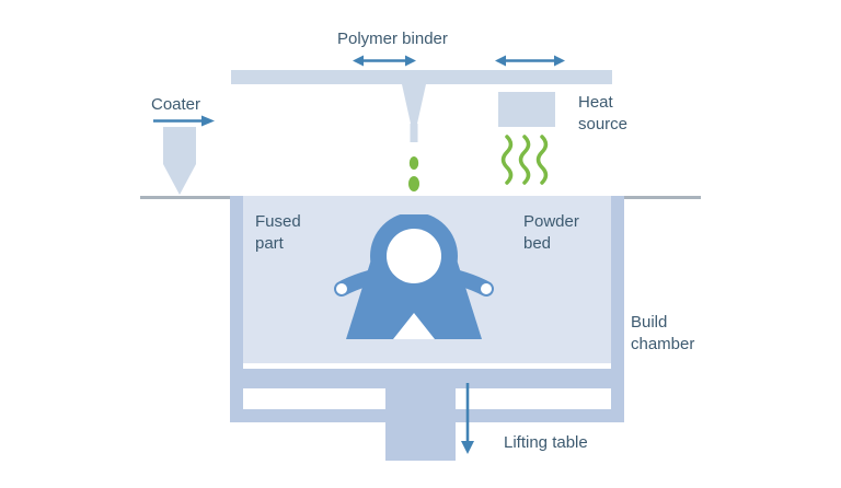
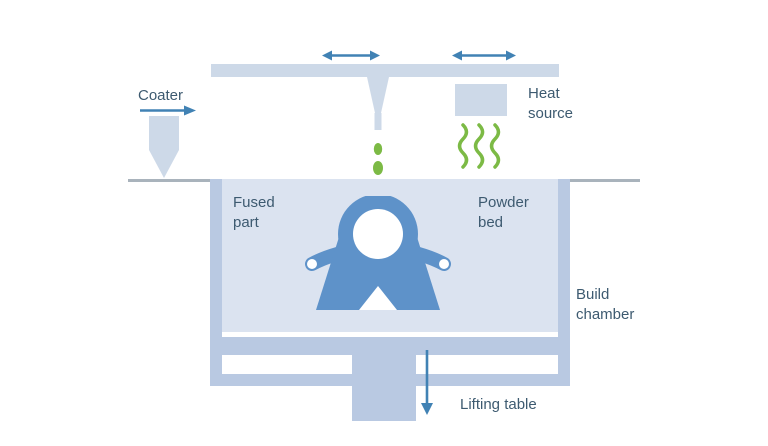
- Polymer binder
  Heat source
  Coater
  Fused part
  Powder bed
  Build chamber
  Lifting table
